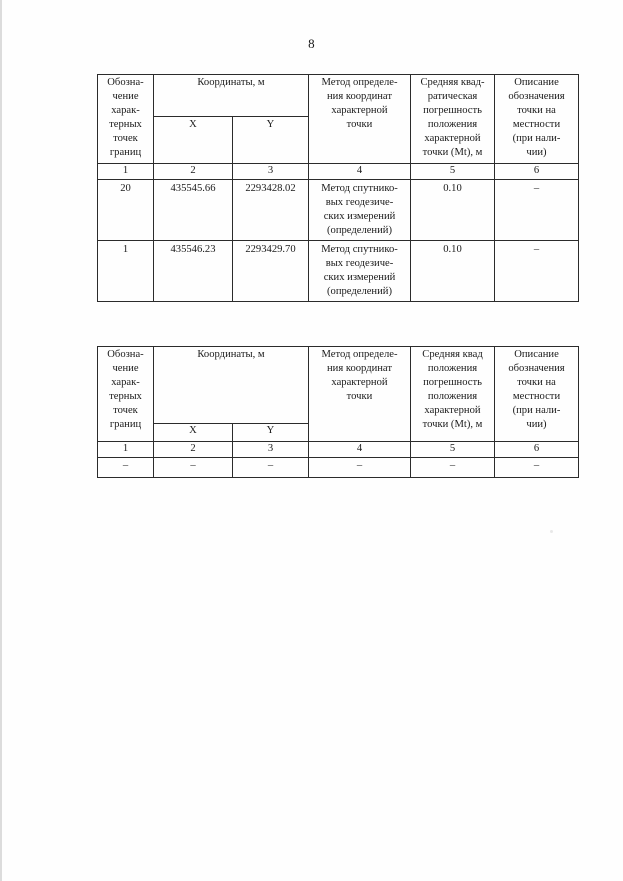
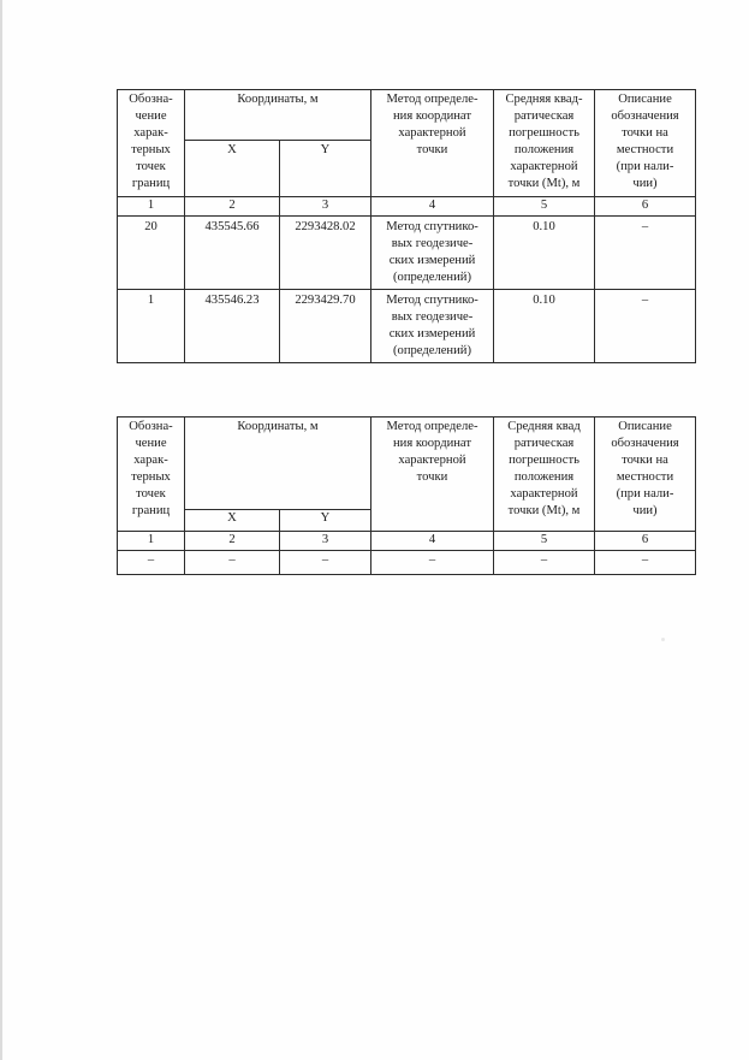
- 8
  Обозна- чение харак- терных точек границ	Координаты, м	Метод определе- ния координат характерной точки	Средняя квад- ратическая погрешность положения характерной точки (Mt), м	Описание обозначения точки на местности (при нали- чии)
  X	Y
  1	2	3	4	5	6
  20	435545.66	2293428.02	Метод спутнико- вых геодезиче- ских измерений (определений)	0.10	–
  1	435546.23	2293429.70	Метод спутнико- вых геодезиче- ских измерений (определений)	0.10	–
- Обозна- чение харак- терных точек границ	Координаты, м	Метод определе- ния координат характерной точки	Средняя квад положения погрешность положения характерной точки (Mt), м	Описание обозначения точки на местности (при нали- чии)
+ Обозна- чение харак- терных точек границ	Координаты, м	Метод определе- ния координат характерной точки	Средняя квад ратическая погрешность положения характерной точки (Mt), м	Описание обозначения точки на местности (при нали- чии)
  X	Y
  1	2	3	4	5	6
  –	–	–	–	–	–
